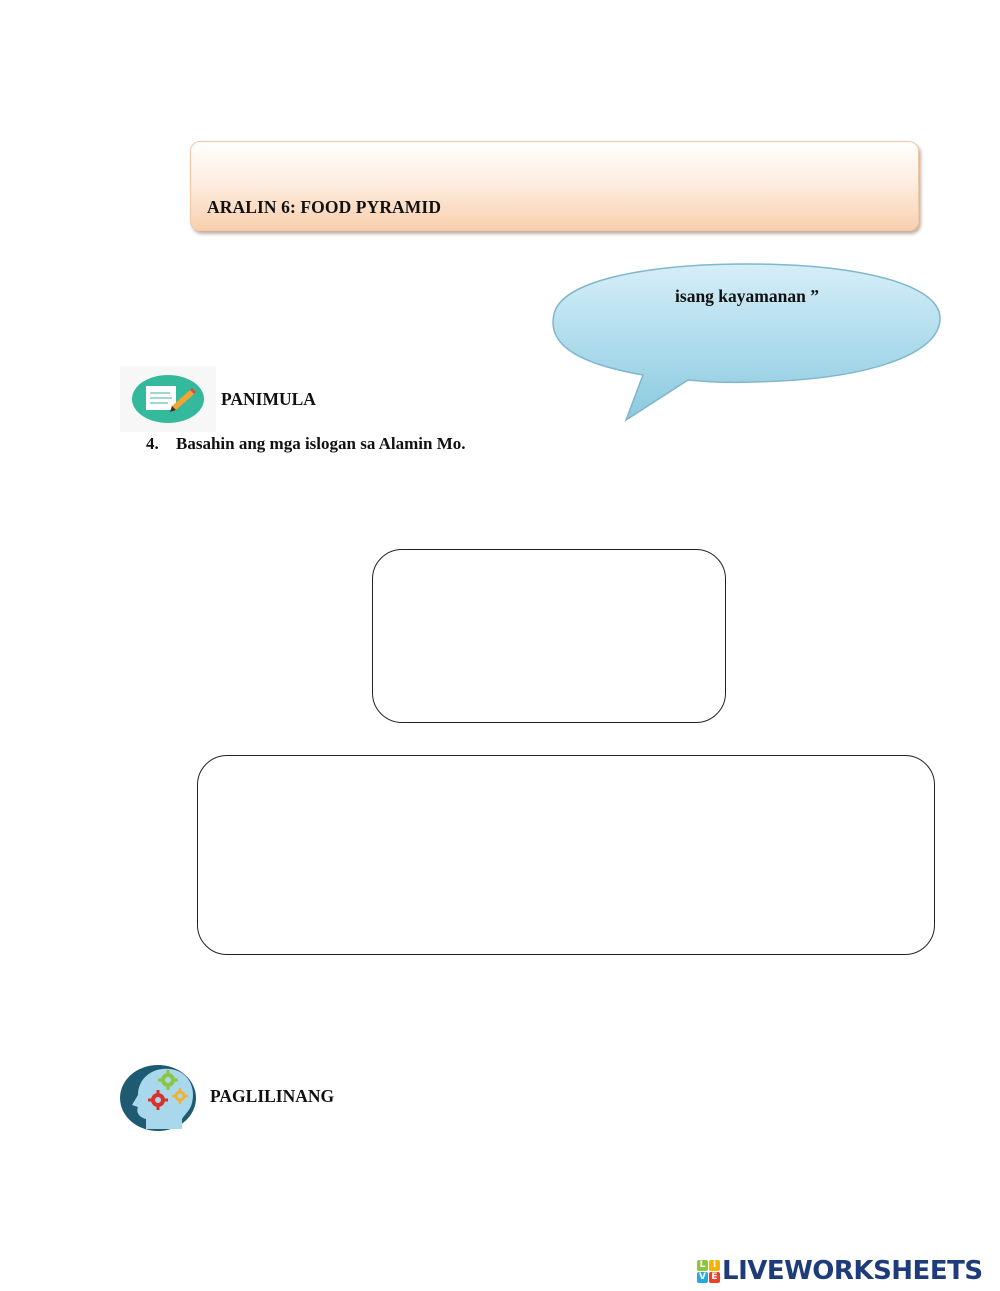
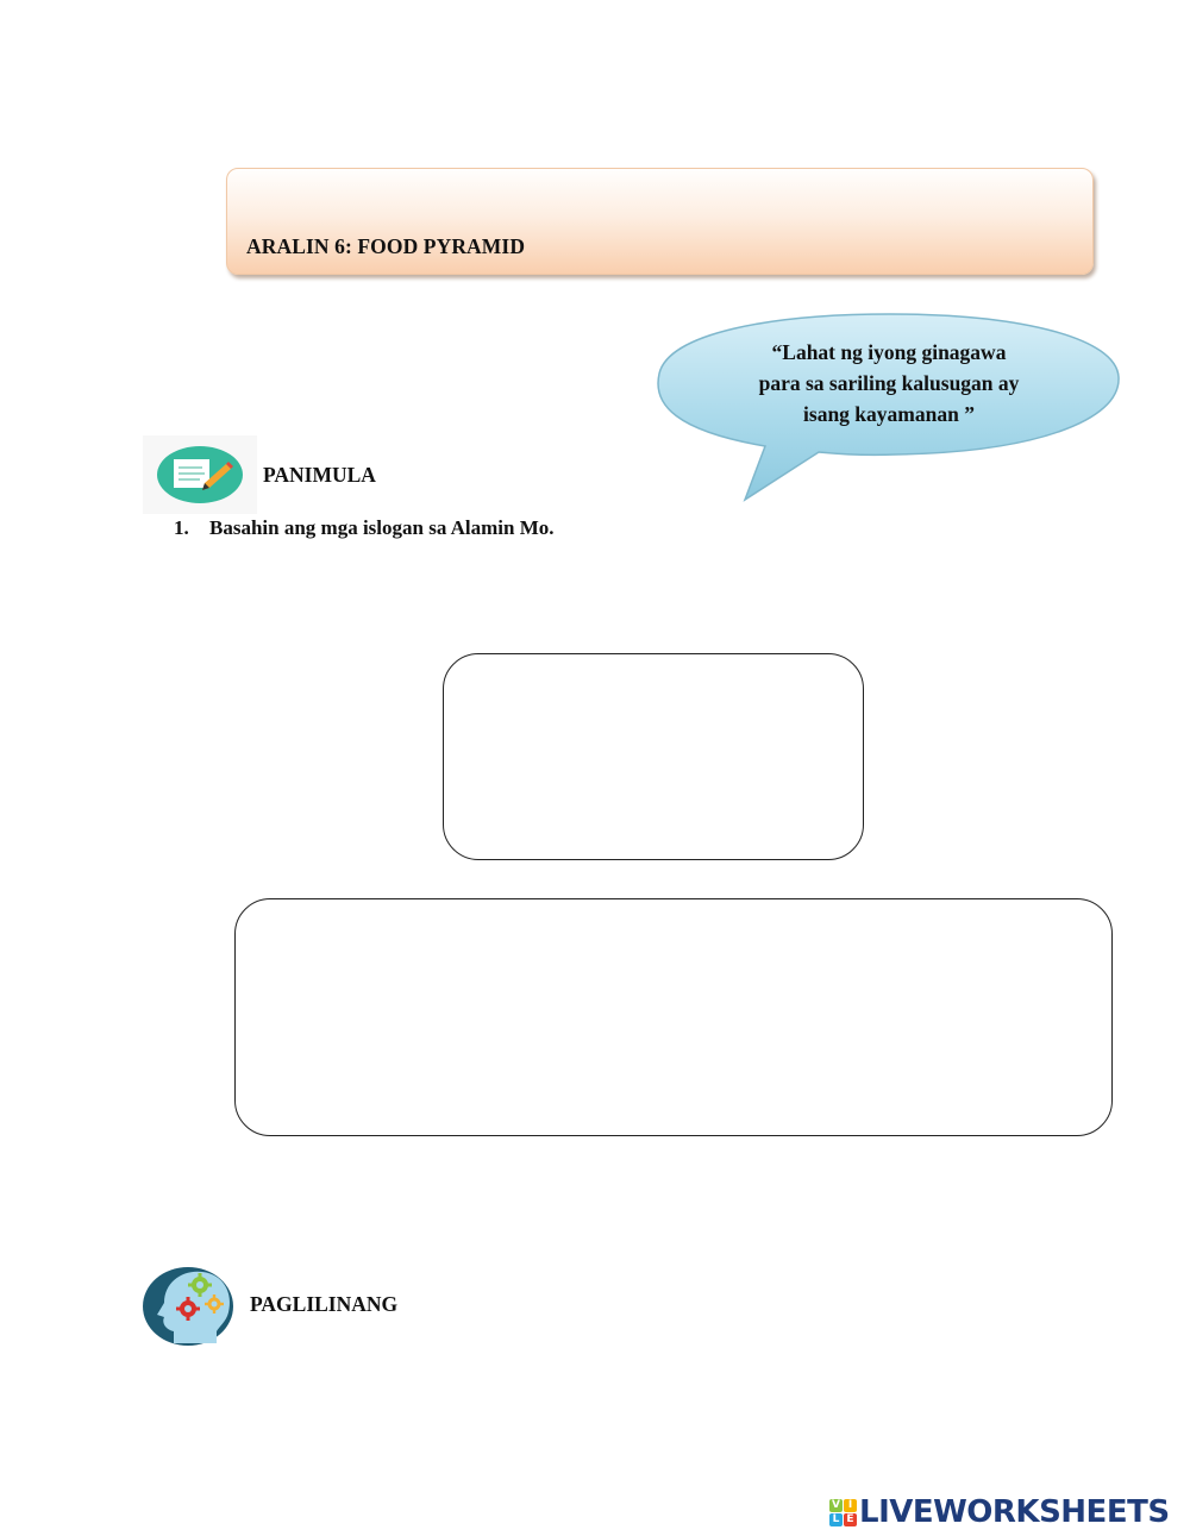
  ARALIN 6: FOOD PYRAMID
+ “Lahat ng iyong ginagawa
+ para sa sariling kalusugan ay
  isang kayamanan ”
  PANIMULA
- 4.
+ 1.
  Basahin ang mga islogan sa Alamin Mo.
  PAGLILINANG
- L
+ V
  I
- V
+ L
  E
  LIVEWORKSHEETS
